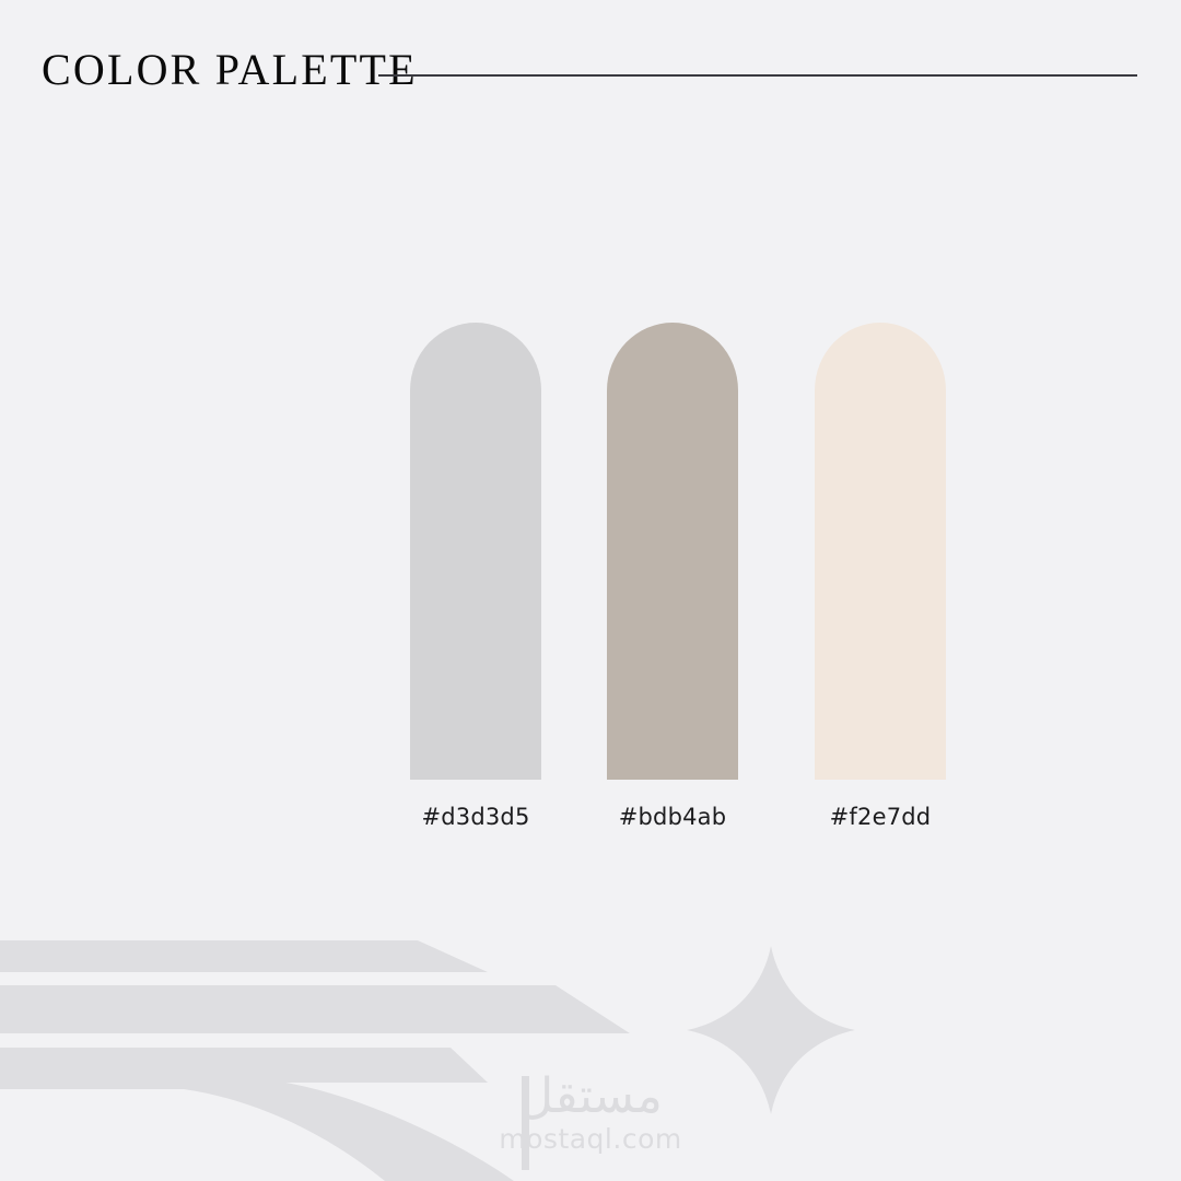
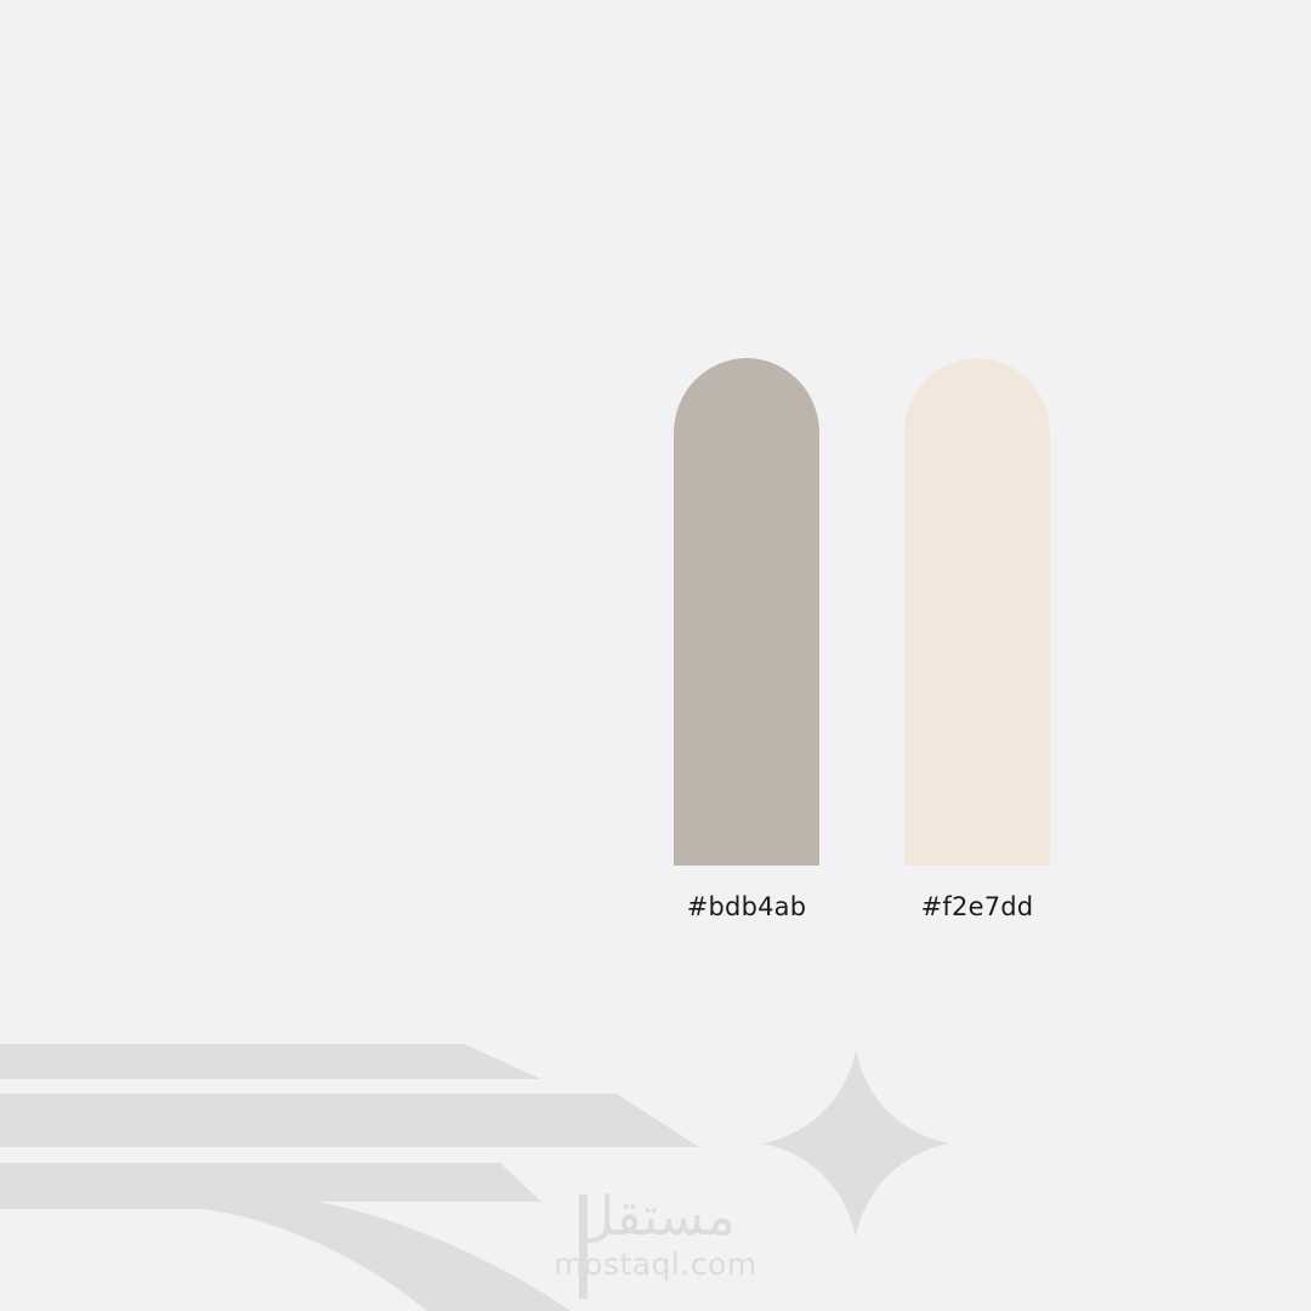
- COLOR PALETTE
- #d3d3d5
  #bdb4ab
  #f2e7dd
